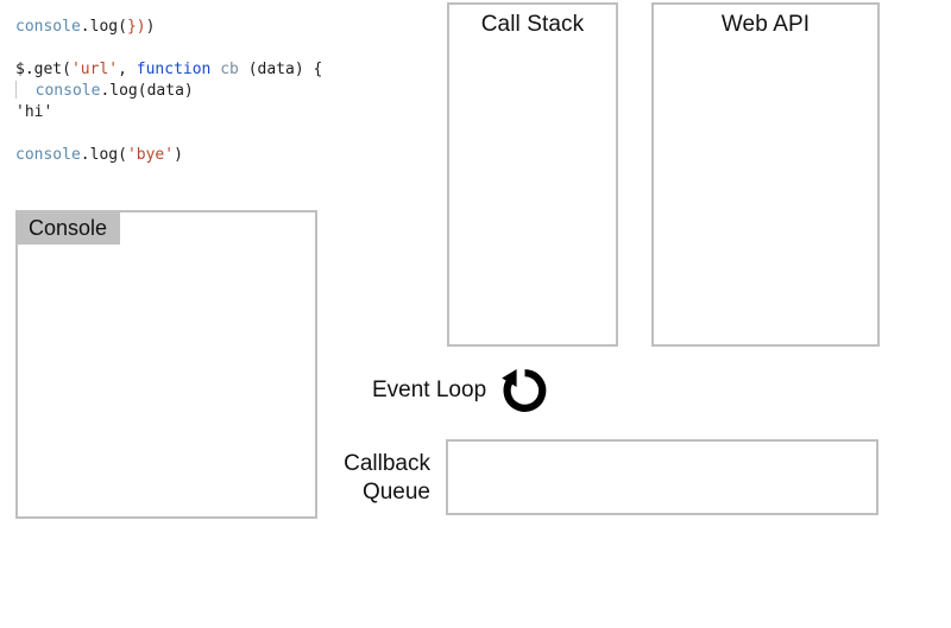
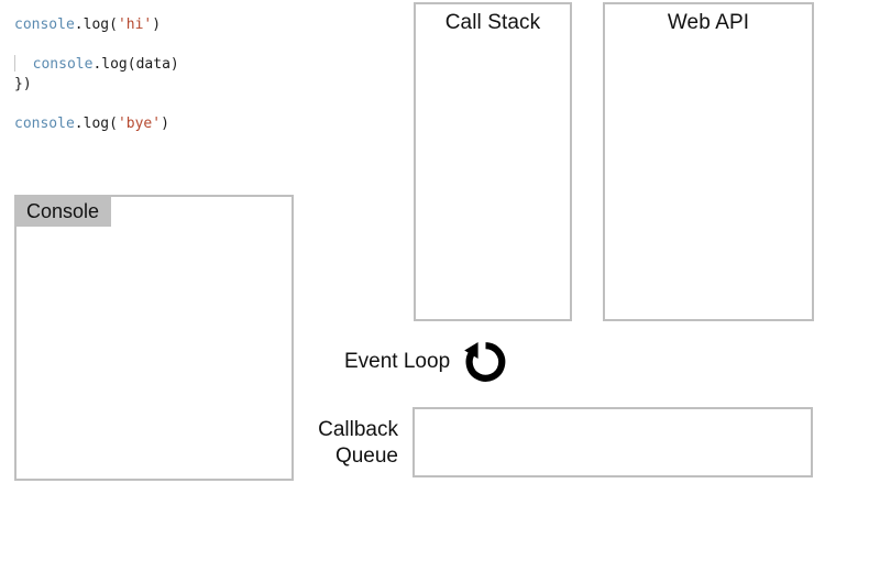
- console.log(}))
+ console.log('hi')
- $.get('url', function cb (data) {
  console.log(data)
- 'hi'
+ })
  console.log('bye')
  Call Stack
  Web API
  Console
  Event Loop
  Callback
  Queue
